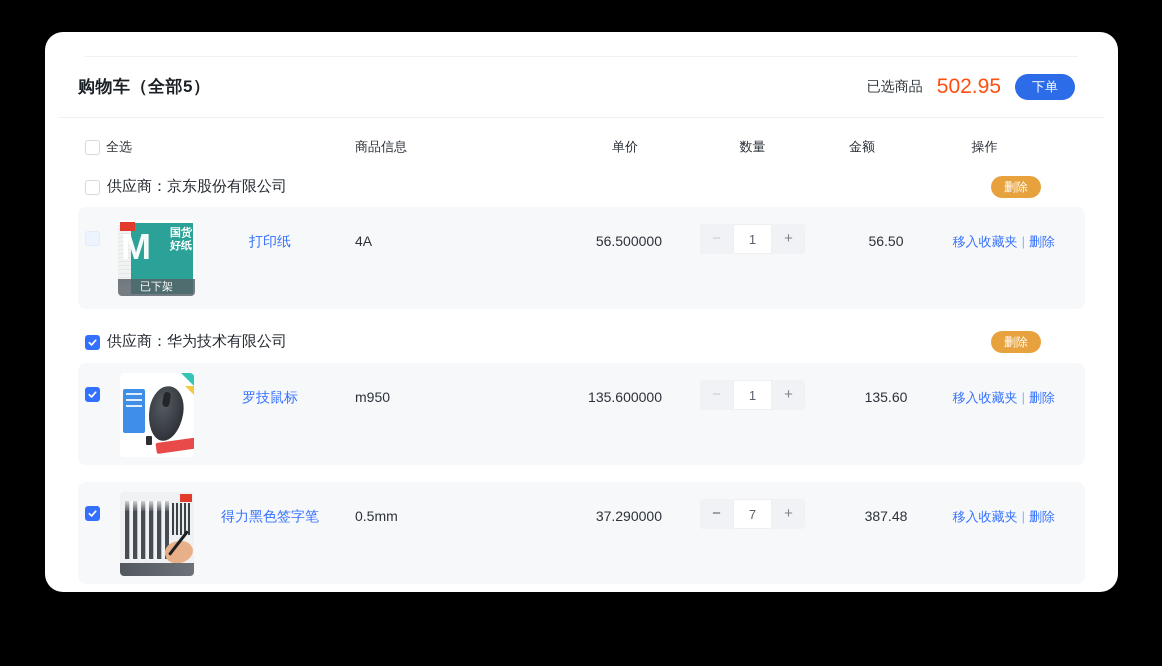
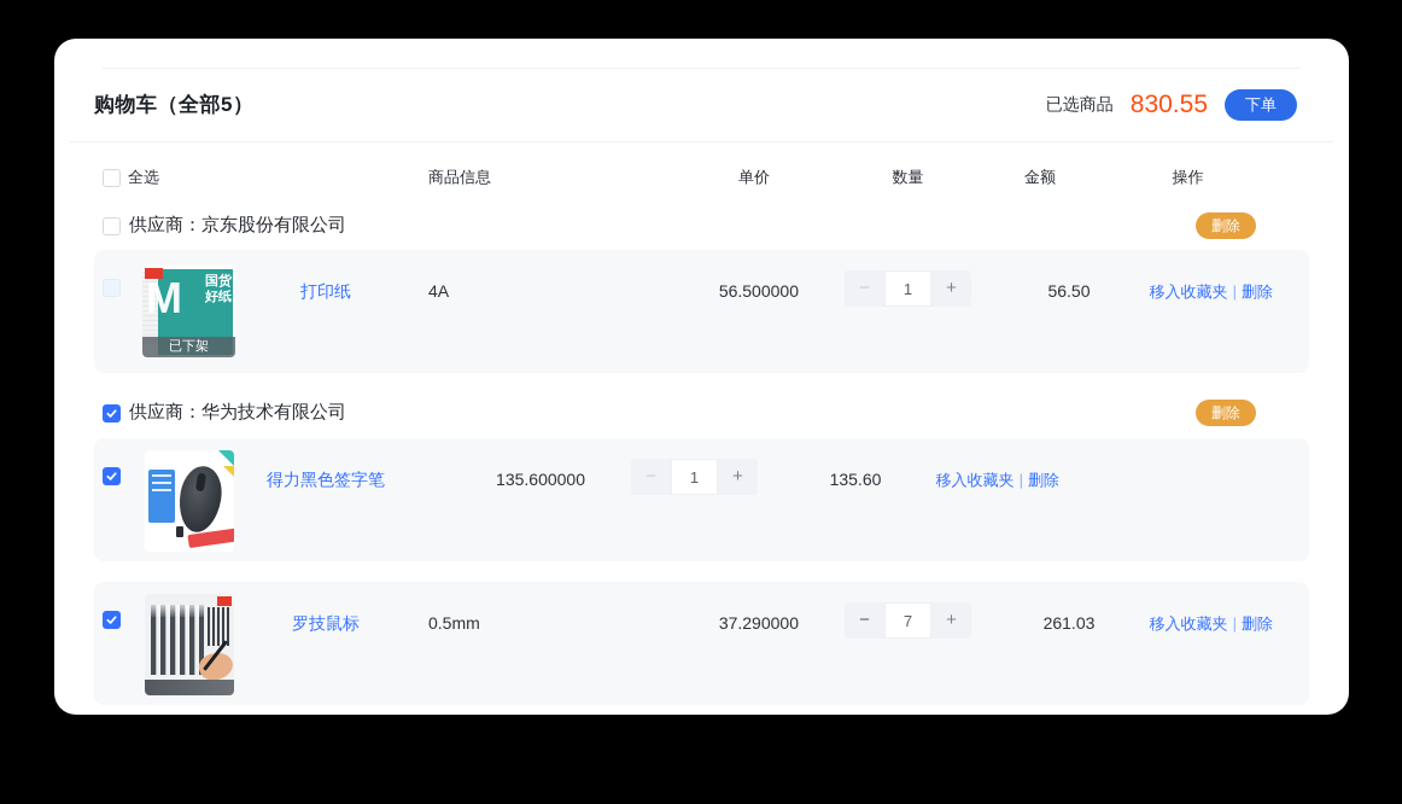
  购物车（全部5）
  已选商品
- 502.95
+ 830.55
  下单
  全选
  商品信息
  单价
  数量
  金额
  操作
  供应商：京东股份有限公司
  删除
  M
  国货好纸
  已下架
  打印纸
  4A
  56.500000
  1
  +
  56.50
  移入收藏夹 | 删除
  供应商：华为技术有限公司
  删除
- 罗技鼠标
+ 得力黑色签字笔
- m950
  135.600000
  1
  +
  135.60
  移入收藏夹 | 删除
- 得力黑色签字笔
+ 罗技鼠标
  0.5mm
  37.290000
  −
  7
  +
- 387.48
+ 261.03
  移入收藏夹 | 删除
